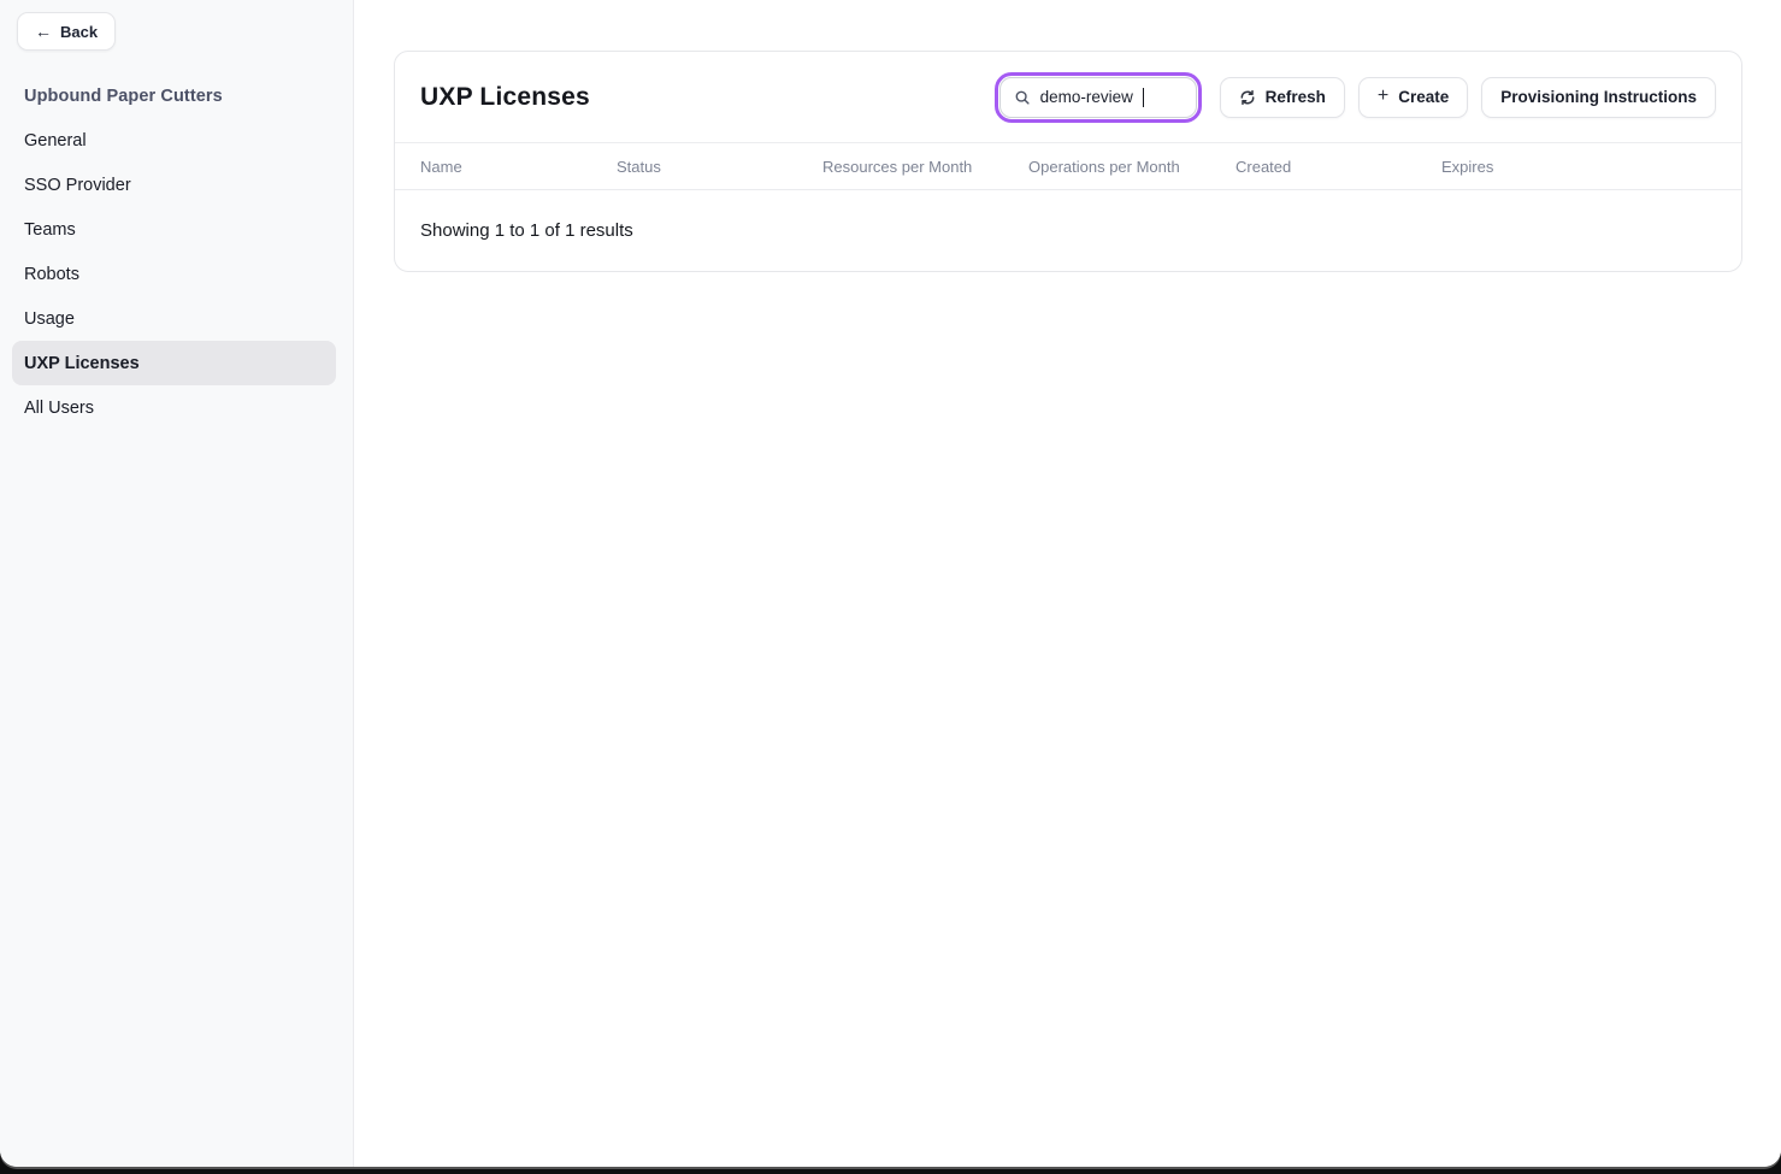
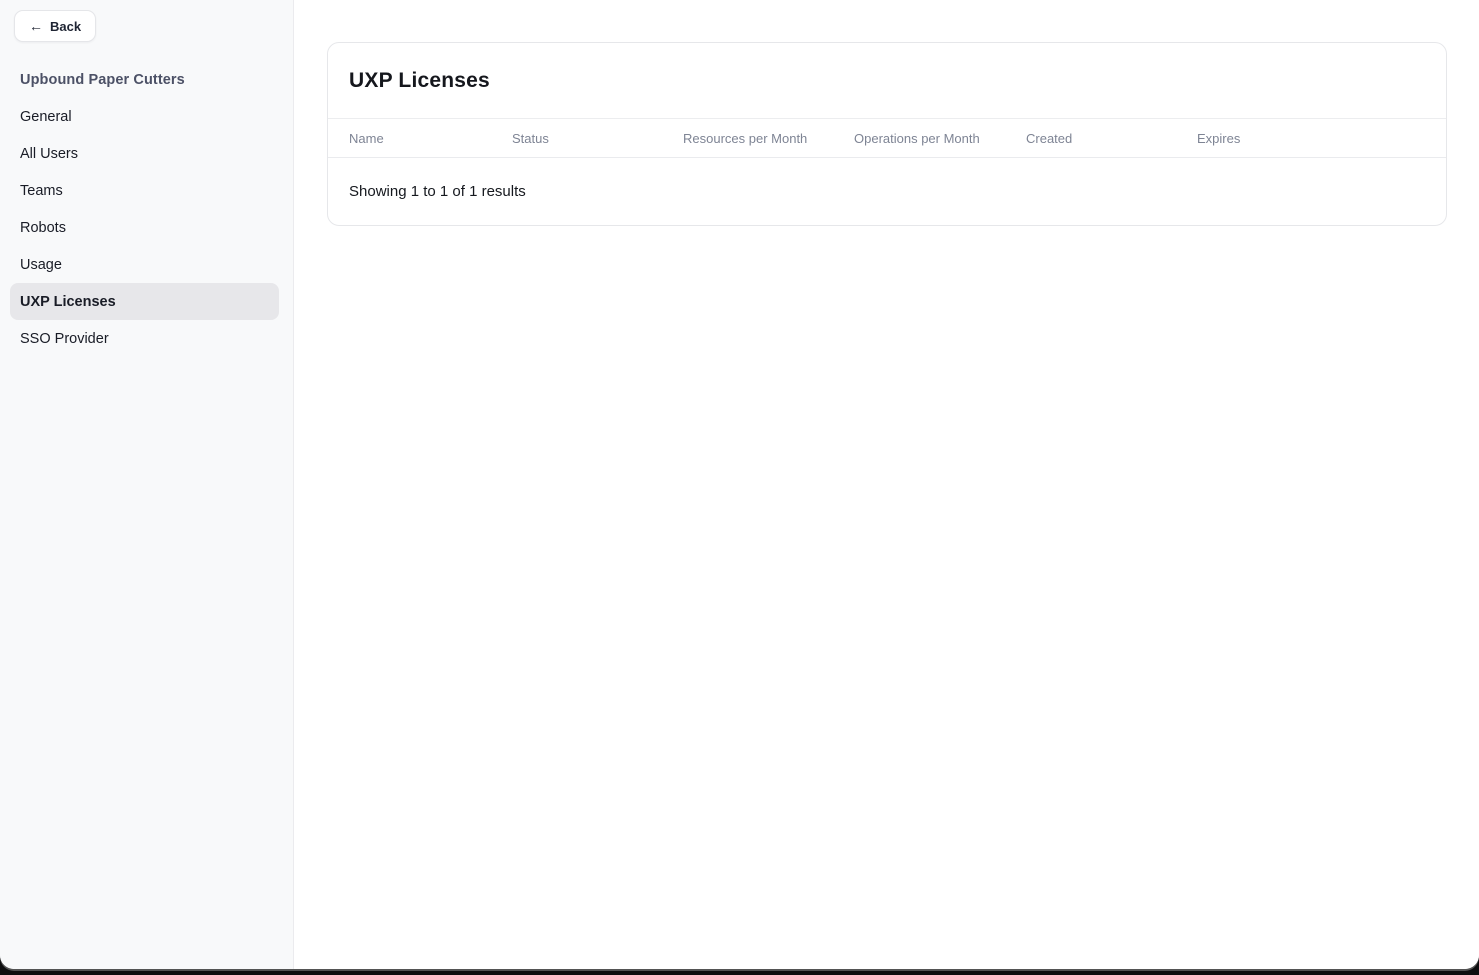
  ←
  Back
  Upbound Paper Cutters
  General
- SSO Provider
+ All Users
  Teams
  Robots
  Usage
  UXP Licenses
- All Users
+ SSO Provider
  UXP Licenses
- demo-review
- Refresh
- +
- Create
- Provisioning Instructions
  Name
  Status
  Resources per Month
  Operations per Month
  Created
  Expires
  Showing 1 to 1 of 1 results
